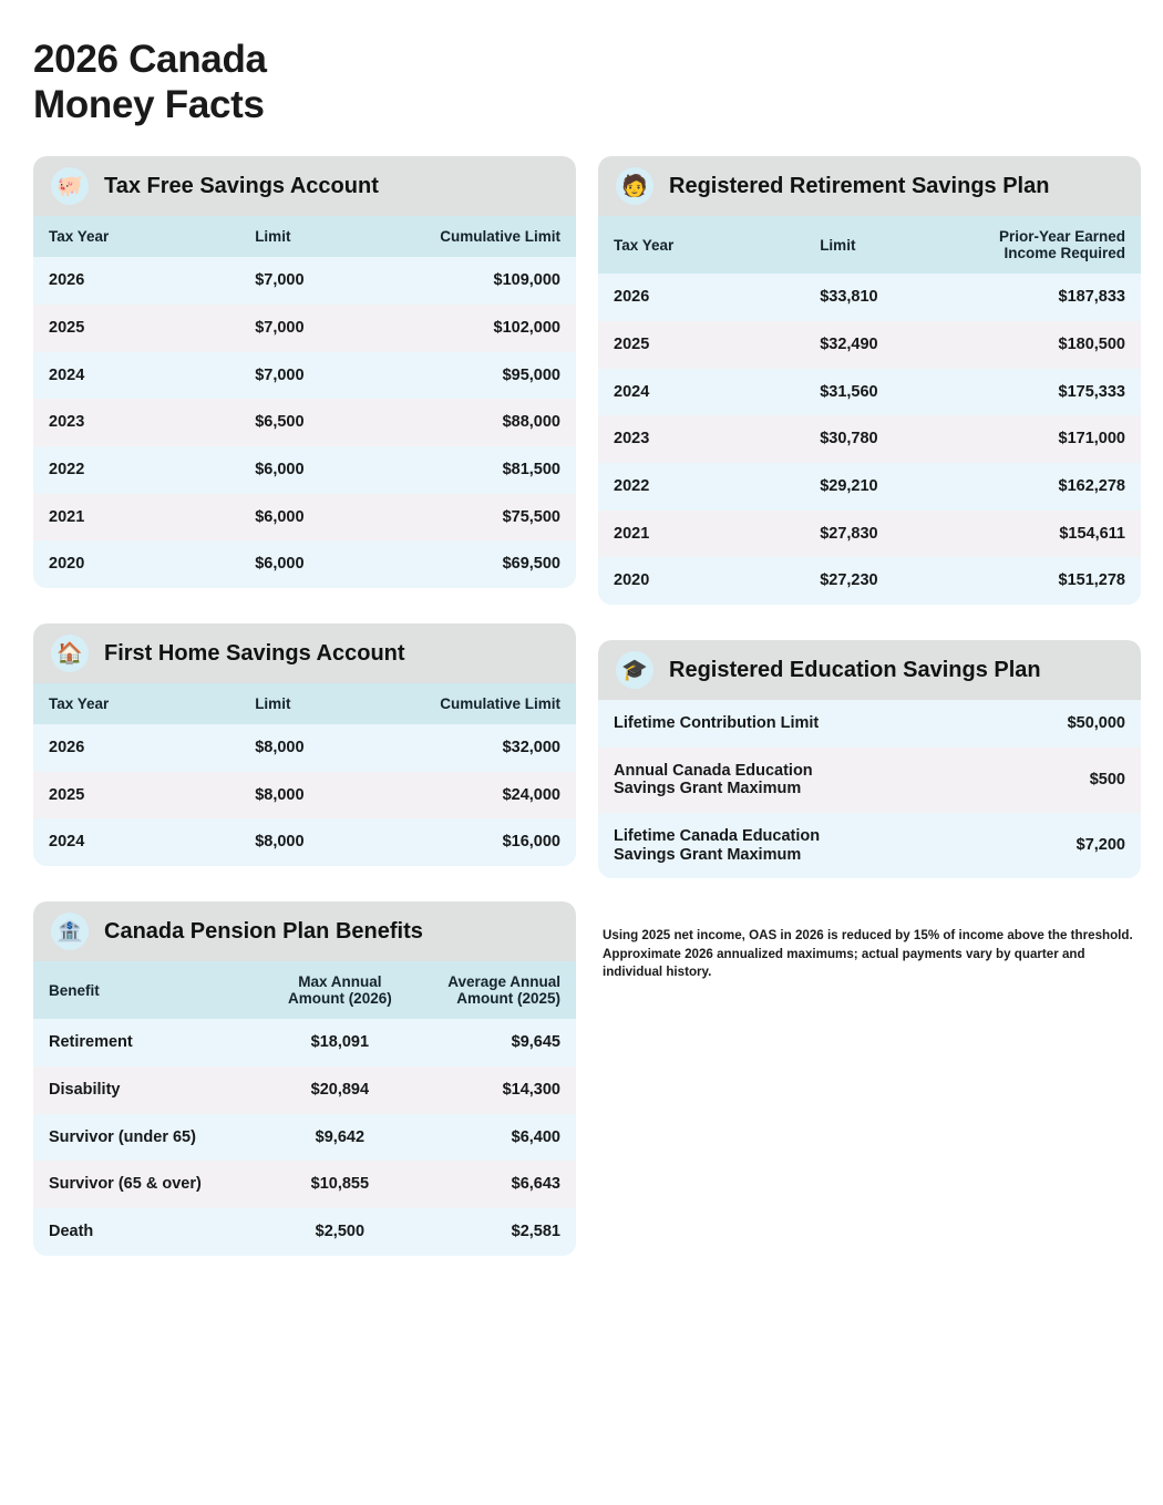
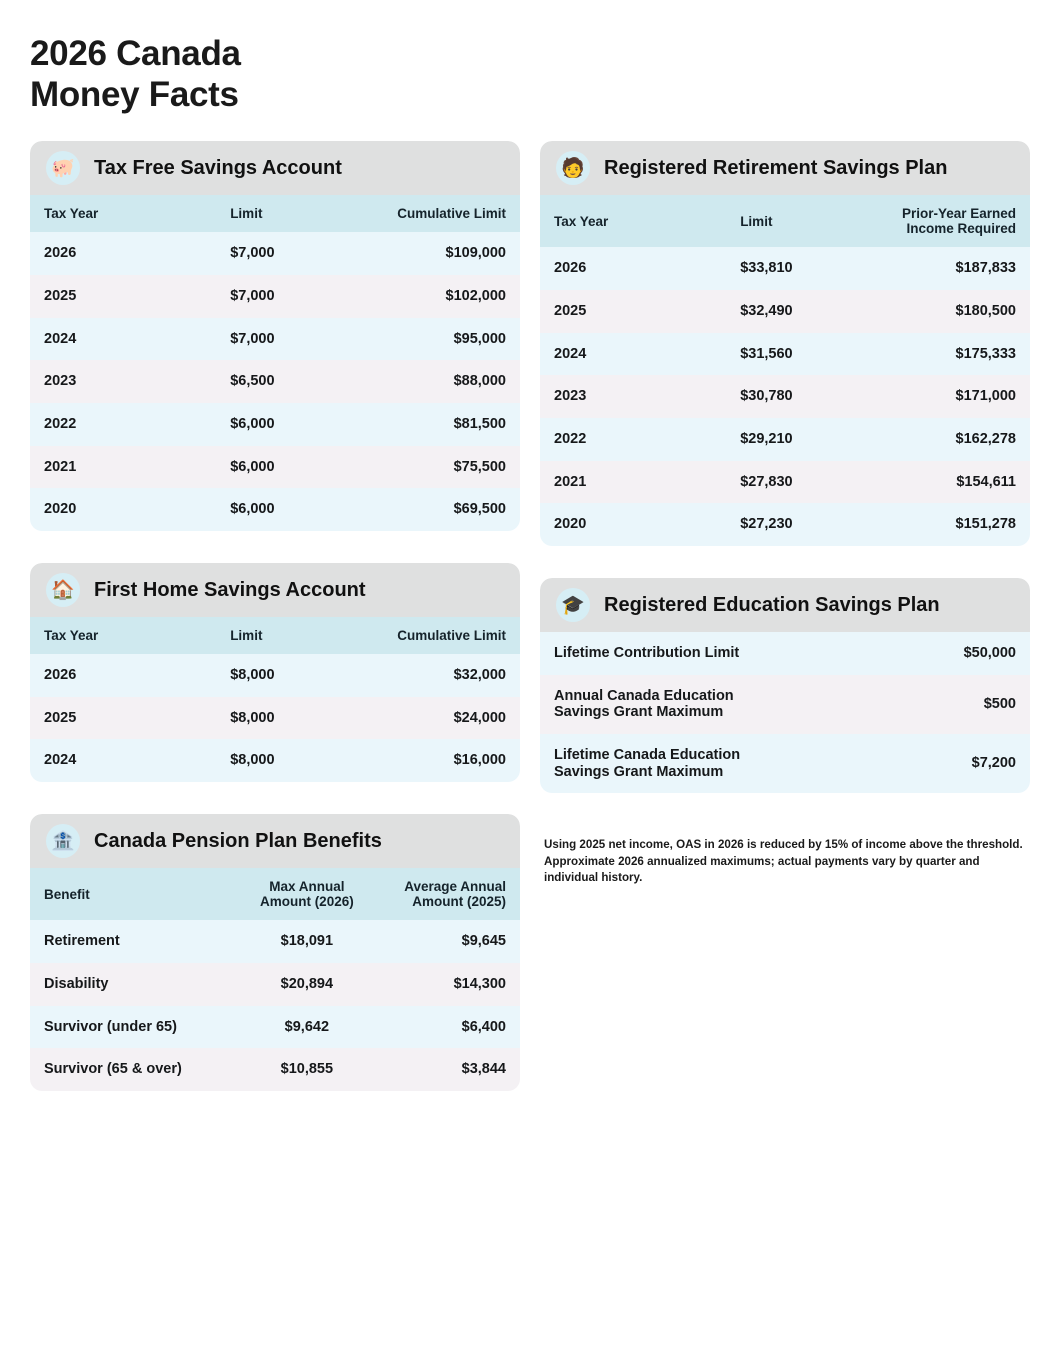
  2026 Canada
  Money Facts
  🐖
  Tax Free Savings Account
  Tax Year	Limit	Cumulative Limit
  2026	$7,000	$109,000
  2025	$7,000	$102,000
  2024	$7,000	$95,000
  2023	$6,500	$88,000
  2022	$6,000	$81,500
  2021	$6,000	$75,500
  2020	$6,000	$69,500
  🏠
  First Home Savings Account
  Tax Year	Limit	Cumulative Limit
  2026	$8,000	$32,000
  2025	$8,000	$24,000
  2024	$8,000	$16,000
  🏦
  Canada Pension Plan Benefits
  Benefit	Max Annual Amount (2026)	Average Annual Amount (2025)
  Retirement	$18,091	$9,645
  Disability	$20,894	$14,300
  Survivor (under 65)	$9,642	$6,400
- Survivor (65 & over)	$10,855	$6,643
+ Survivor (65 & over)	$10,855	$3,844
- Death	$2,500	$2,581
  🧑
  Registered Retirement Savings Plan
  Tax Year	Limit	Prior-Year Earned Income Required
  2026	$33,810	$187,833
  2025	$32,490	$180,500
  2024	$31,560	$175,333
  2023	$30,780	$171,000
  2022	$29,210	$162,278
  2021	$27,830	$154,611
  2020	$27,230	$151,278
  🎓
  Registered Education Savings Plan
  Lifetime Contribution Limit	$50,000
  Annual Canada Education Savings Grant Maximum	$500
  Lifetime Canada Education Savings Grant Maximum	$7,200
  Using 2025 net income, OAS in 2026 is reduced by 15% of income above the threshold.
  Approximate 2026 annualized maximums; actual payments vary by quarter and individual history.
